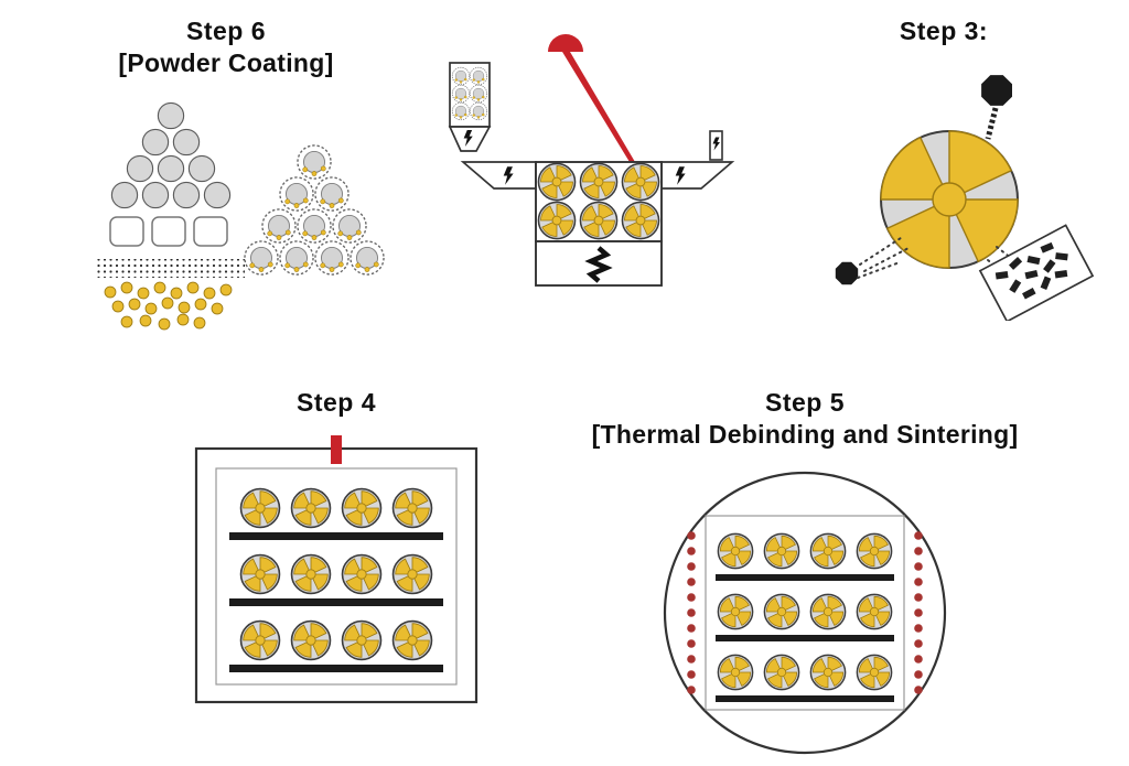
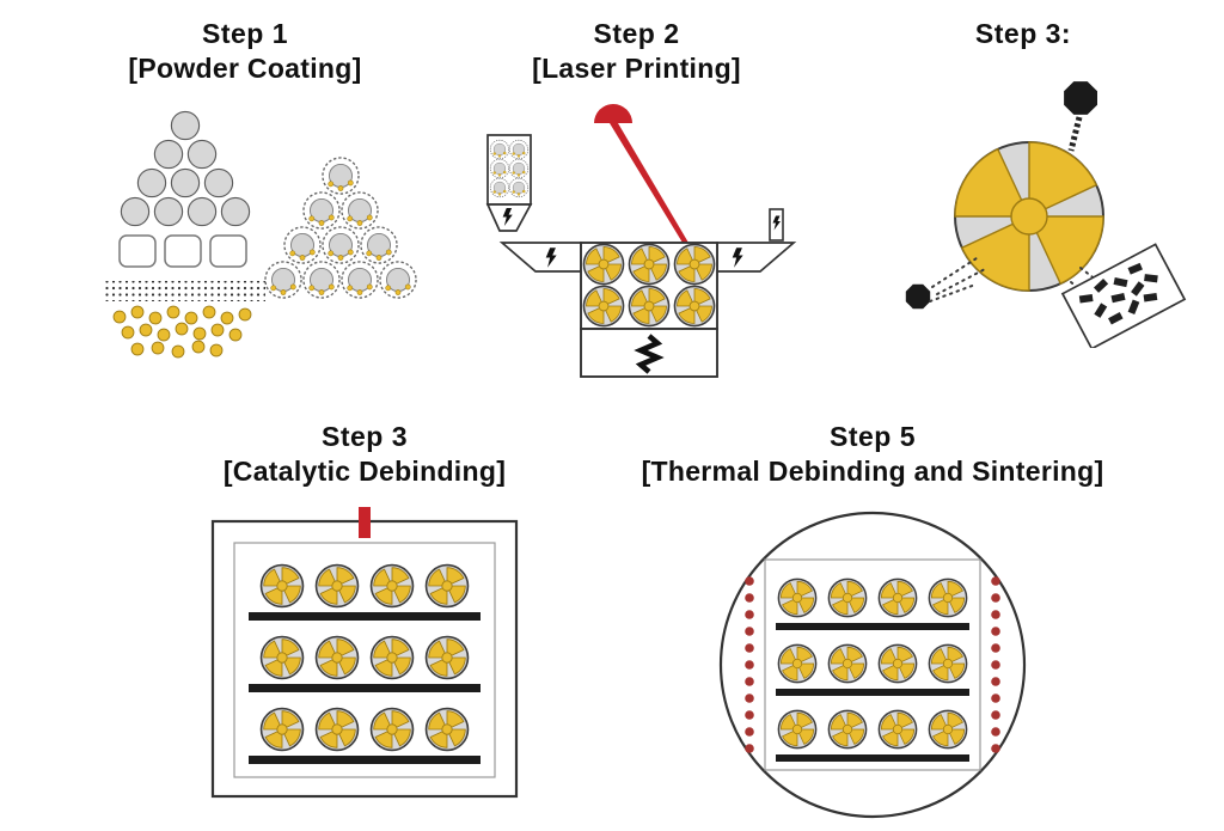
- Step 6
+ Step 1
  [Powder Coating]
+ Step 2
+ [Laser Printing]
  Step 3:
- Step 4
+ Step 3
+ [Catalytic Debinding]
  Step 5
  [Thermal Debinding and Sintering]
